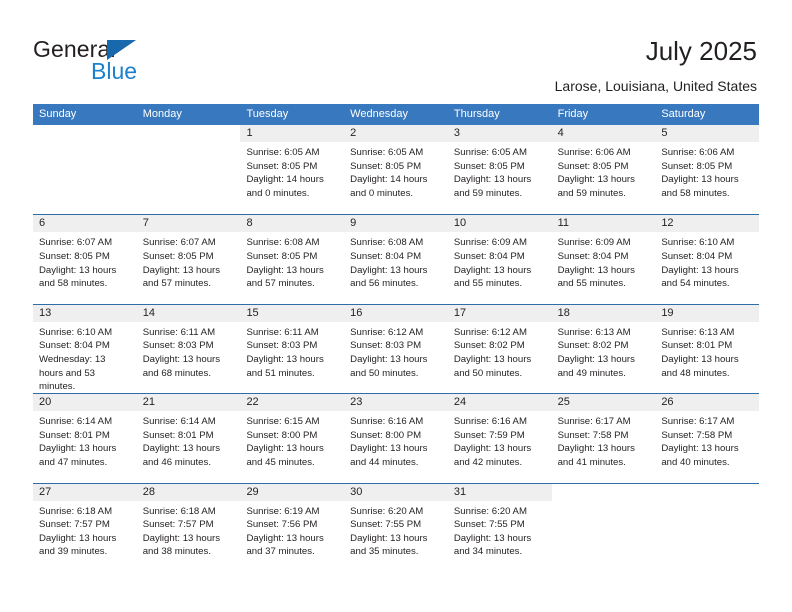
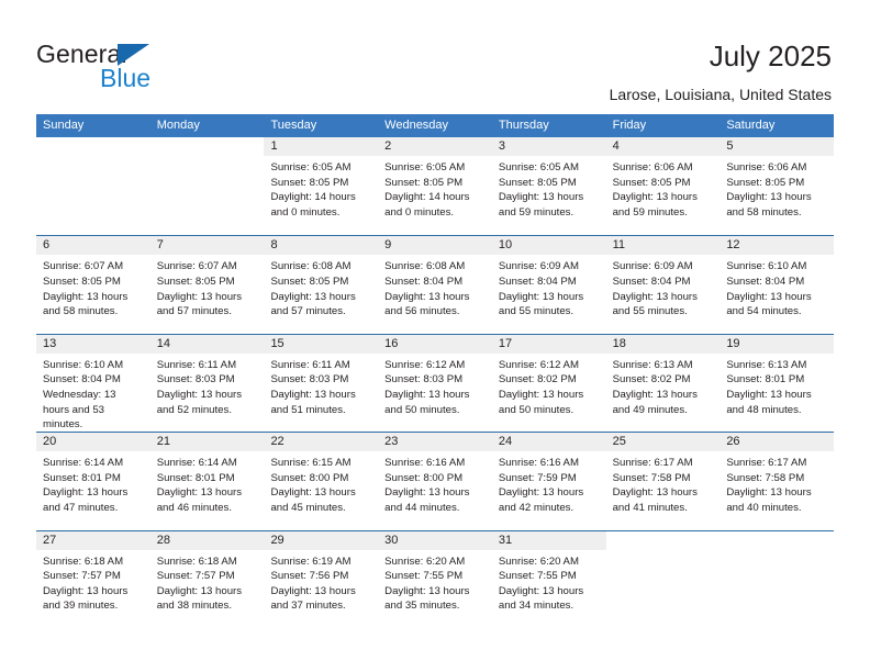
  General
  Blue
  July 2025
  Larose, Louisiana, United States
  Sunday
  Monday
  Tuesday
  Wednesday
  Thursday
  Friday
  Saturday
  1
  Sunrise: 6:05 AM
  Sunset: 8:05 PM
  Daylight: 14 hours and 0 minutes.
  2
  Sunrise: 6:05 AM
  Sunset: 8:05 PM
  Daylight: 14 hours and 0 minutes.
  3
  Sunrise: 6:05 AM
  Sunset: 8:05 PM
  Daylight: 13 hours and 59 minutes.
  4
  Sunrise: 6:06 AM
  Sunset: 8:05 PM
  Daylight: 13 hours and 59 minutes.
  5
  Sunrise: 6:06 AM
  Sunset: 8:05 PM
  Daylight: 13 hours and 58 minutes.
  6
  Sunrise: 6:07 AM
  Sunset: 8:05 PM
  Daylight: 13 hours and 58 minutes.
  7
  Sunrise: 6:07 AM
  Sunset: 8:05 PM
  Daylight: 13 hours and 57 minutes.
  8
  Sunrise: 6:08 AM
  Sunset: 8:05 PM
  Daylight: 13 hours and 57 minutes.
  9
  Sunrise: 6:08 AM
  Sunset: 8:04 PM
  Daylight: 13 hours and 56 minutes.
  10
  Sunrise: 6:09 AM
  Sunset: 8:04 PM
  Daylight: 13 hours and 55 minutes.
  11
  Sunrise: 6:09 AM
  Sunset: 8:04 PM
  Daylight: 13 hours and 55 minutes.
  12
  Sunrise: 6:10 AM
  Sunset: 8:04 PM
  Daylight: 13 hours and 54 minutes.
  13
  Sunrise: 6:10 AM
  Sunset: 8:04 PM
  Wednesday: 13 hours and 53 minutes.
  14
  Sunrise: 6:11 AM
  Sunset: 8:03 PM
- Daylight: 13 hours and 68 minutes.
+ Daylight: 13 hours and 52 minutes.
  15
  Sunrise: 6:11 AM
  Sunset: 8:03 PM
  Daylight: 13 hours and 51 minutes.
  16
  Sunrise: 6:12 AM
  Sunset: 8:03 PM
  Daylight: 13 hours and 50 minutes.
  17
  Sunrise: 6:12 AM
  Sunset: 8:02 PM
  Daylight: 13 hours and 50 minutes.
  18
  Sunrise: 6:13 AM
  Sunset: 8:02 PM
  Daylight: 13 hours and 49 minutes.
  19
  Sunrise: 6:13 AM
  Sunset: 8:01 PM
  Daylight: 13 hours and 48 minutes.
  20
  Sunrise: 6:14 AM
  Sunset: 8:01 PM
  Daylight: 13 hours and 47 minutes.
  21
  Sunrise: 6:14 AM
  Sunset: 8:01 PM
  Daylight: 13 hours and 46 minutes.
  22
  Sunrise: 6:15 AM
  Sunset: 8:00 PM
  Daylight: 13 hours and 45 minutes.
  23
  Sunrise: 6:16 AM
  Sunset: 8:00 PM
  Daylight: 13 hours and 44 minutes.
  24
  Sunrise: 6:16 AM
  Sunset: 7:59 PM
  Daylight: 13 hours and 42 minutes.
  25
  Sunrise: 6:17 AM
  Sunset: 7:58 PM
  Daylight: 13 hours and 41 minutes.
  26
  Sunrise: 6:17 AM
  Sunset: 7:58 PM
  Daylight: 13 hours and 40 minutes.
  27
  Sunrise: 6:18 AM
  Sunset: 7:57 PM
  Daylight: 13 hours and 39 minutes.
  28
  Sunrise: 6:18 AM
  Sunset: 7:57 PM
  Daylight: 13 hours and 38 minutes.
  29
  Sunrise: 6:19 AM
  Sunset: 7:56 PM
  Daylight: 13 hours and 37 minutes.
  30
  Sunrise: 6:20 AM
  Sunset: 7:55 PM
  Daylight: 13 hours and 35 minutes.
  31
  Sunrise: 6:20 AM
  Sunset: 7:55 PM
  Daylight: 13 hours and 34 minutes.
